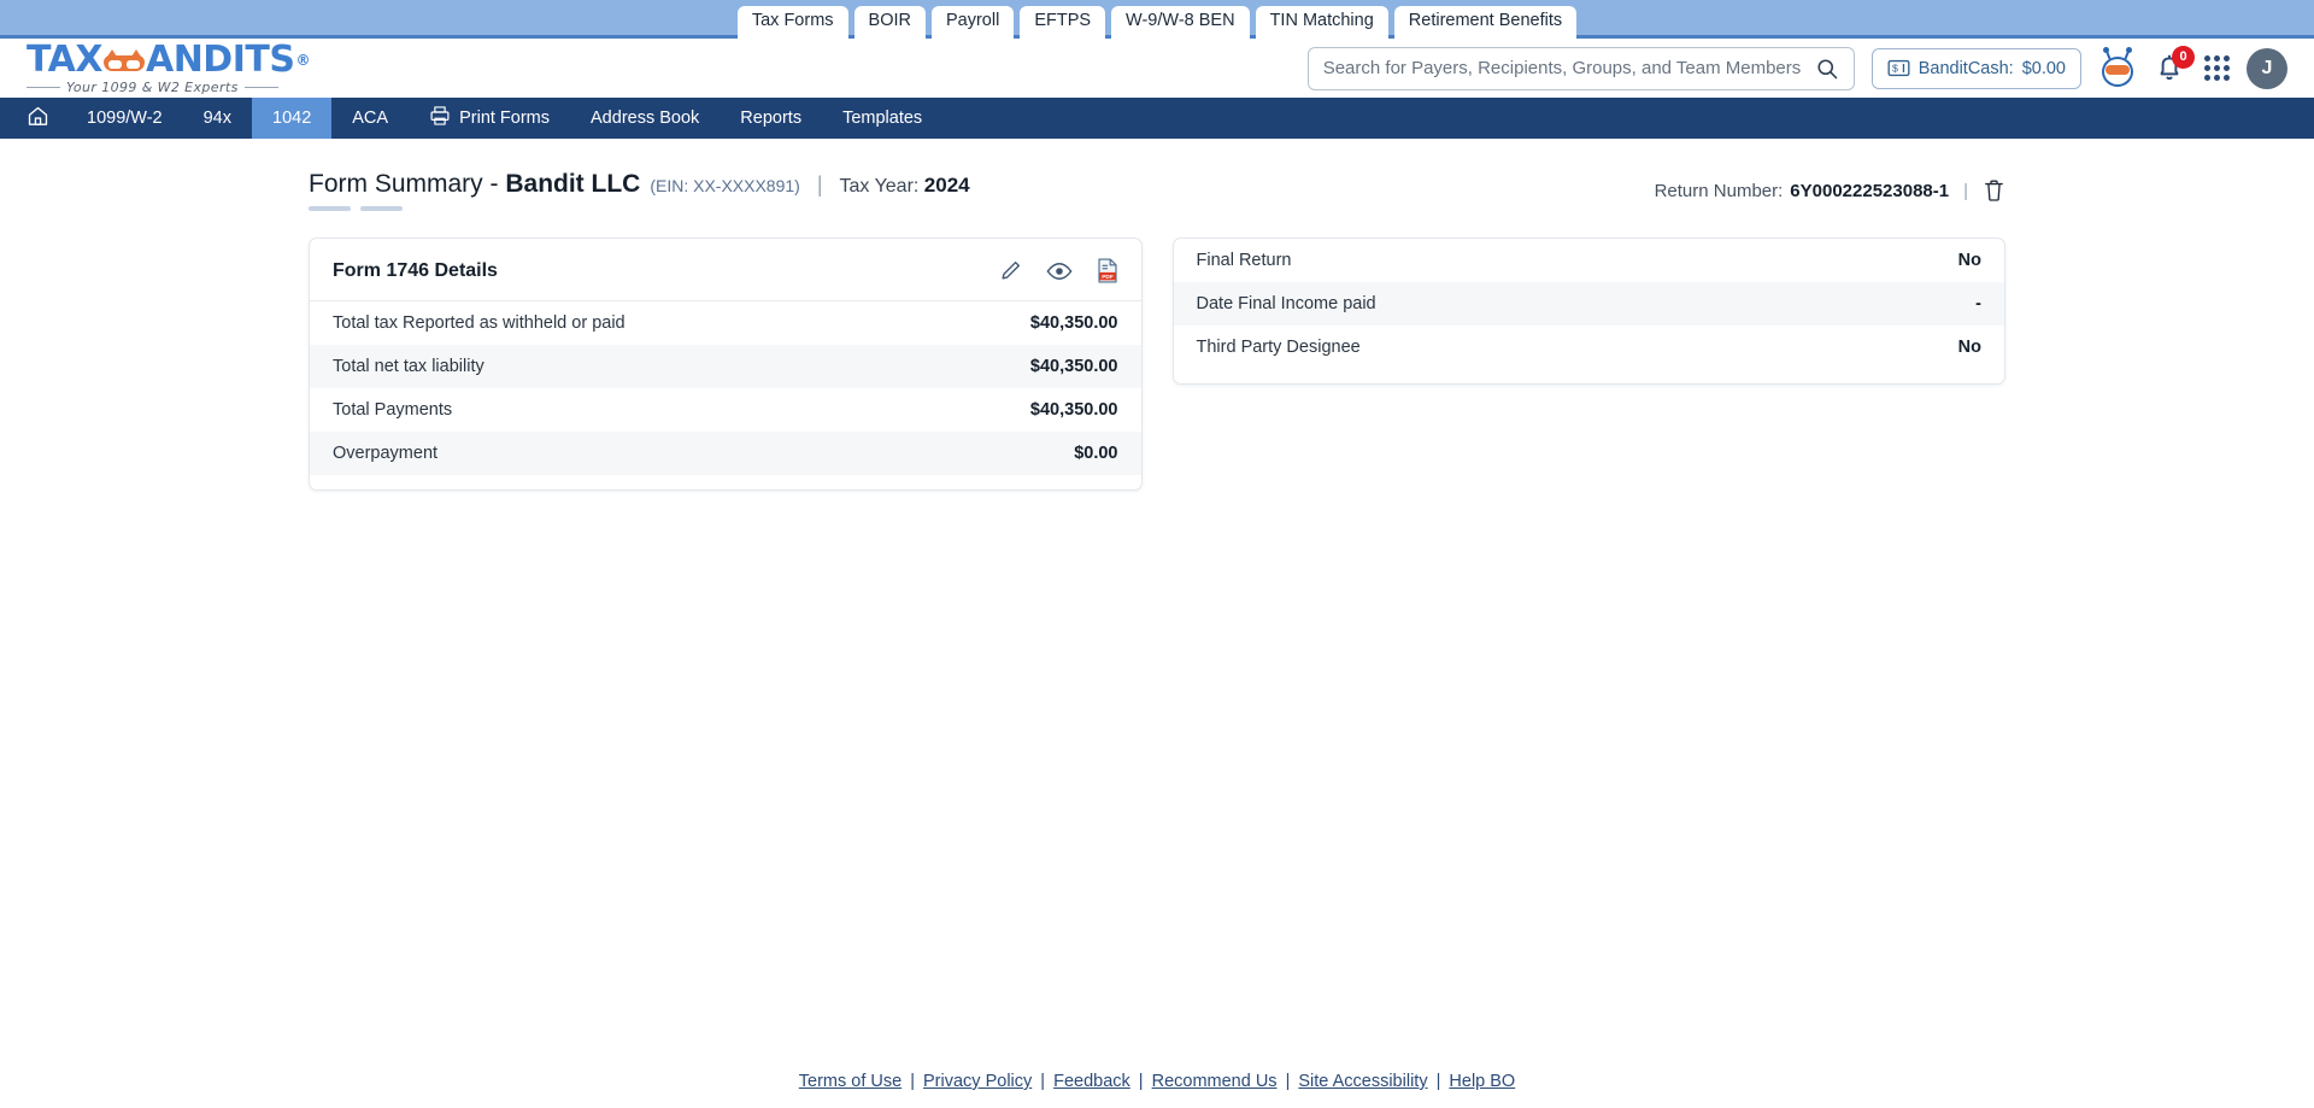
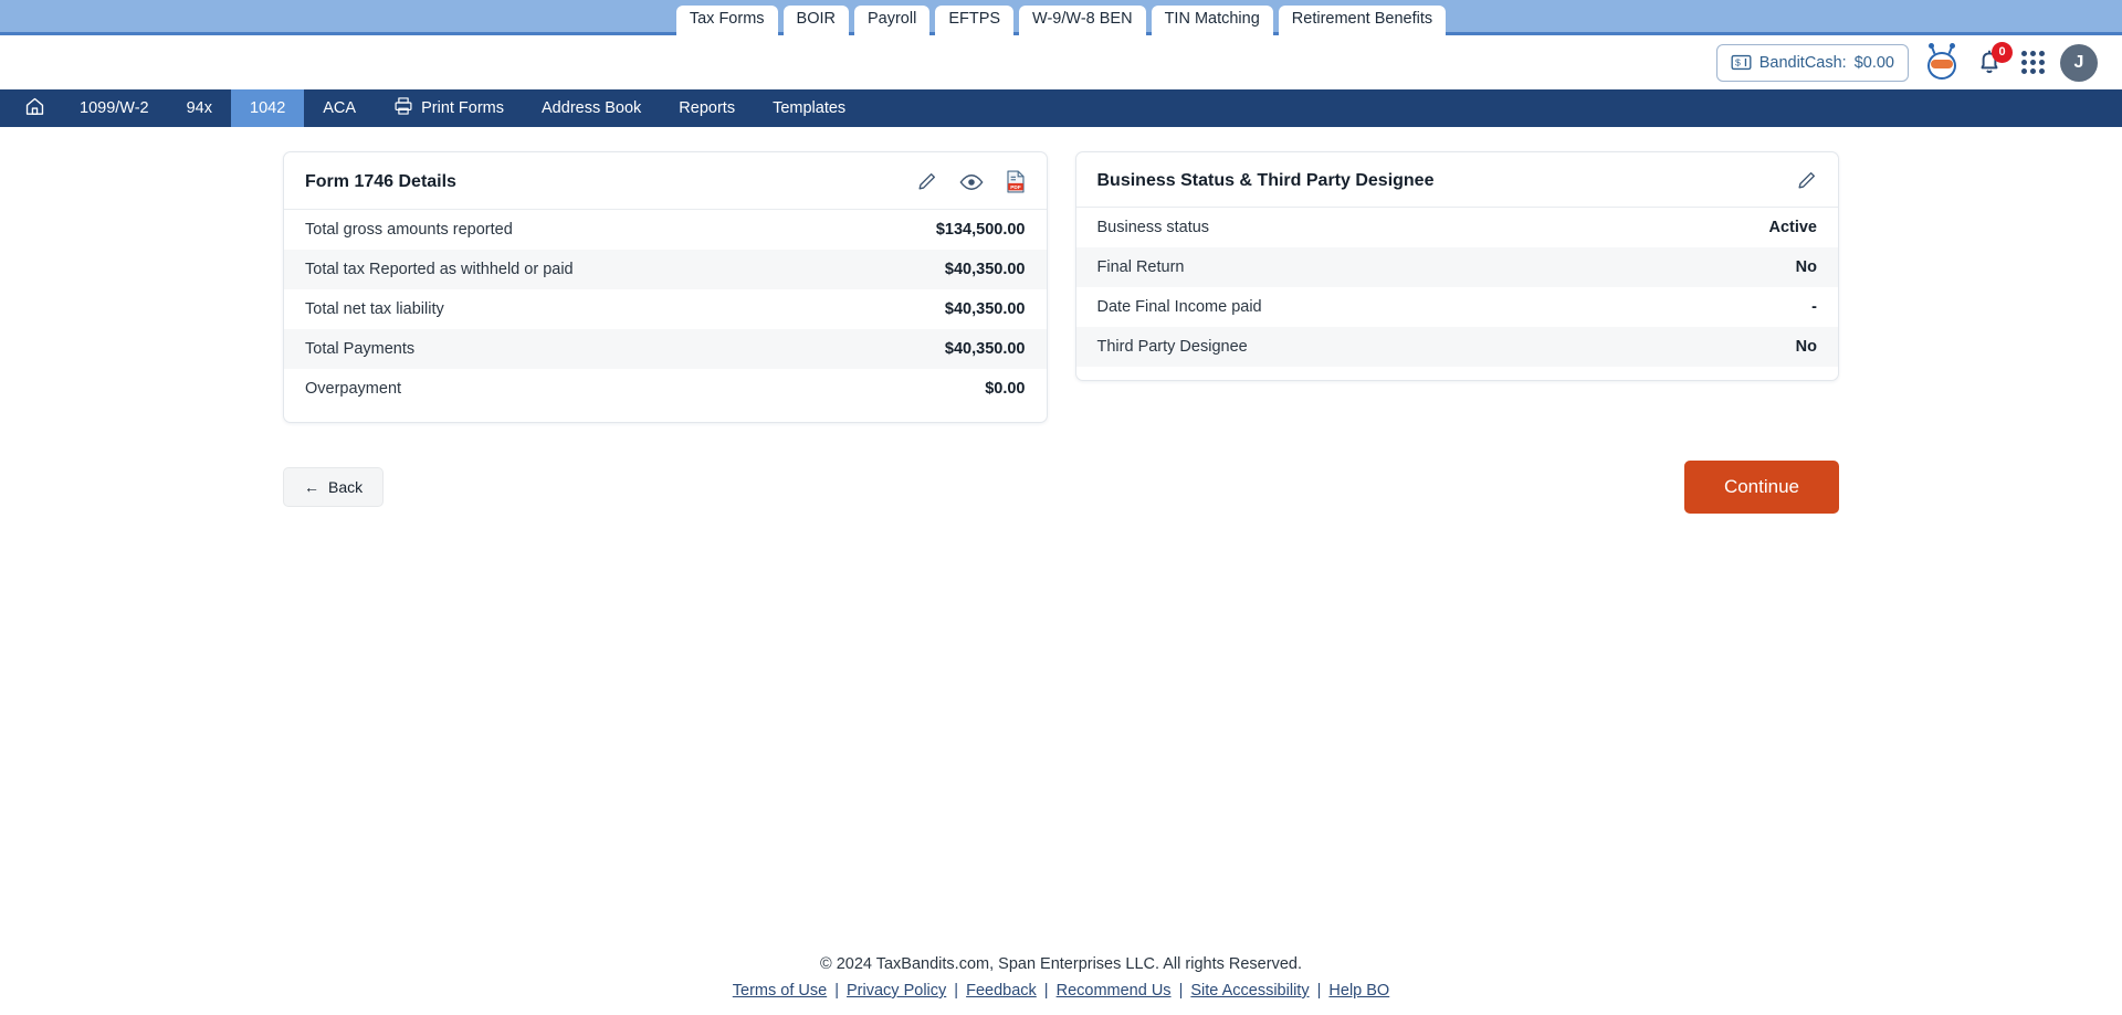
  Tax Forms
  BOIR
  Payroll
  EFTPS
  W-9/W-8 BEN
  TIN Matching
  Retirement Benefits
- TAX
- ANDITS
- ®
- Your 1099 & W2 Experts
- Search for Payers, Recipients, Groups, and Team Members
  $
  BanditCash:
  $0.00
  0
  J
  1099/W-2
  94x
  1042
  ACA
  Print Forms
  Address Book
  Reports
  Templates
- Form Summary - Bandit LLC (EIN: XX-XXXX891) | Tax Year: 2024
- Return Number:
- 6Y000222523088-1
- |
  Form 1746 Details
+ Total gross amounts reported
+ $134,500.00
  Total tax Reported as withheld or paid
  $40,350.00
  Total net tax liability
  $40,350.00
  Total Payments
  $40,350.00
  Overpayment
  $0.00
+ Business Status & Third Party Designee
+ Business status
+ Active
  Final Return
  No
  Date Final Income paid
  -
  Third Party Designee
  No
+ ←
+ Back
+ Continue
+ © 2024 TaxBandits.com, Span Enterprises LLC. All rights Reserved.
  Terms of Use | Privacy Policy | Feedback | Recommend Us | Site Accessibility | Help BO
